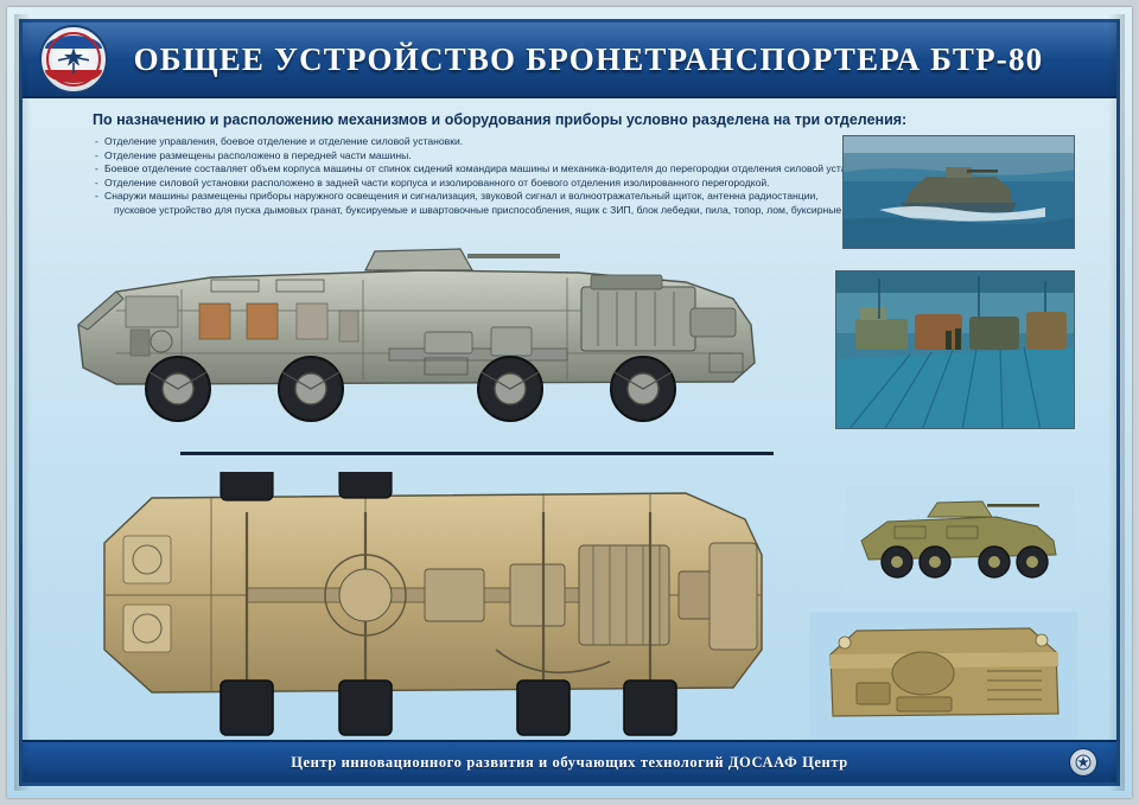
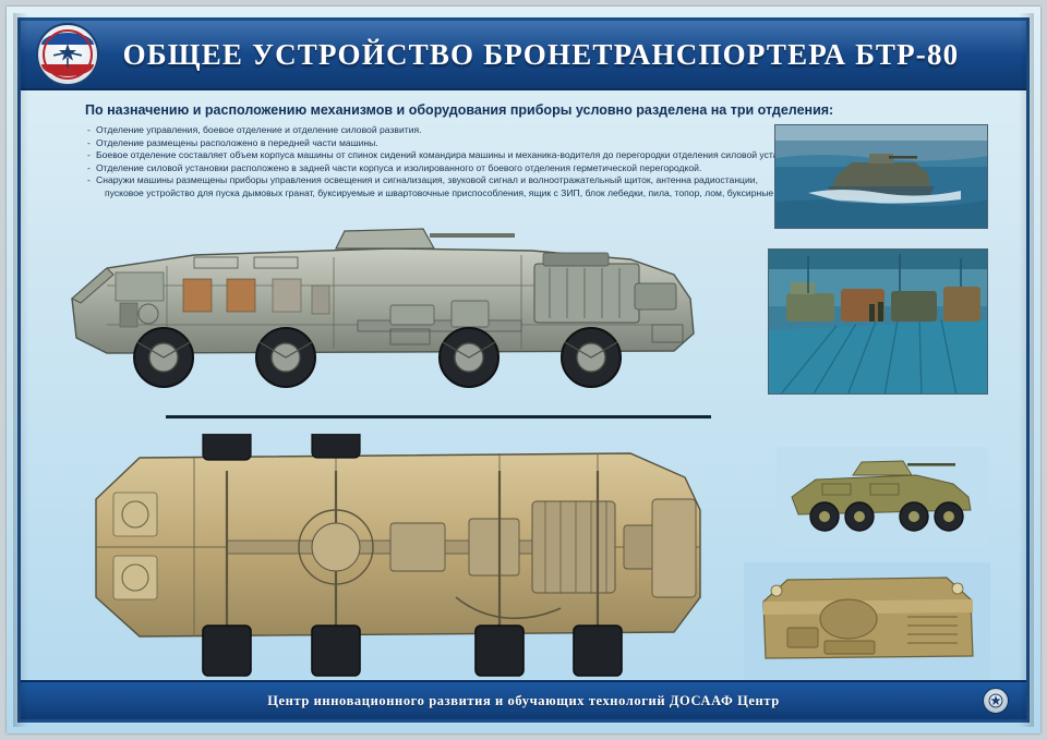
  По назначению и расположению механизмов и оборудования приборы условно разделена на три отделения:
- Отделение управления, боевое отделение и отделение силовой установки.
+ Отделение управления, боевое отделение и отделение силовой развития.
  Отделение размещены расположено в передней части машины.
  Боевое отделение составляет объем корпуса машины от спинок сидений командира машины и механика-водителя до перегородки отделения силовой уст
- Отделение силовой установки расположено в задней части корпуса и изолированного от боевого отделения изолированного перегородкой.
+ Отделение силовой установки расположено в задней части корпуса и изолированного от боевого отделения герметической перегородкой.
- Снаружи машины размещены приборы наружного освещения и сигнализация, звуковой сигнал и волноотражательный щиток, антенна радиостанции,
+ Снаружи машины размещены приборы управления освещения и сигнализация, звуковой сигнал и волноотражательный щиток, антенна радиостанции,
  пусковое устройство для пуска дымовых гранат, буксируемые и швартовочные приспособления, ящик с ЗИП, блок лебедки, пила, топор, лом, буксирные
  Центр инновационного развития и обучающих технологий ДОСААФ Центр
